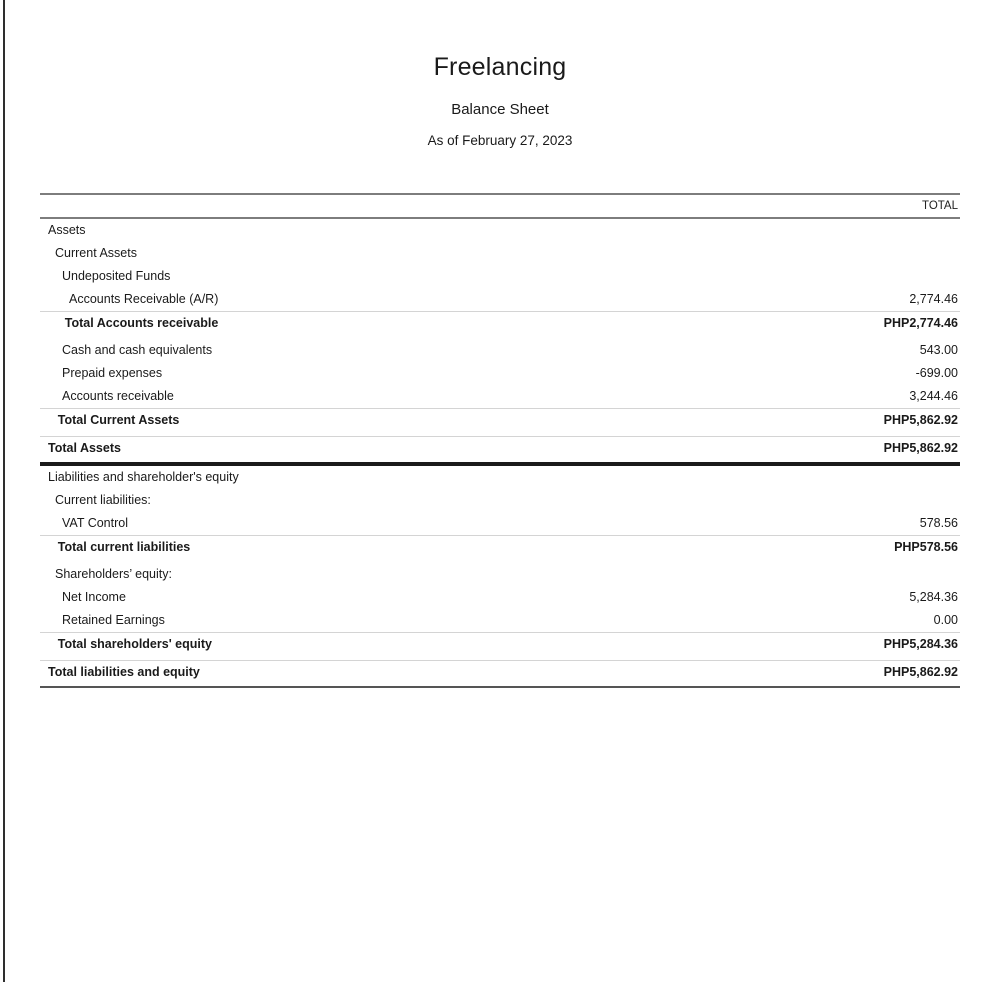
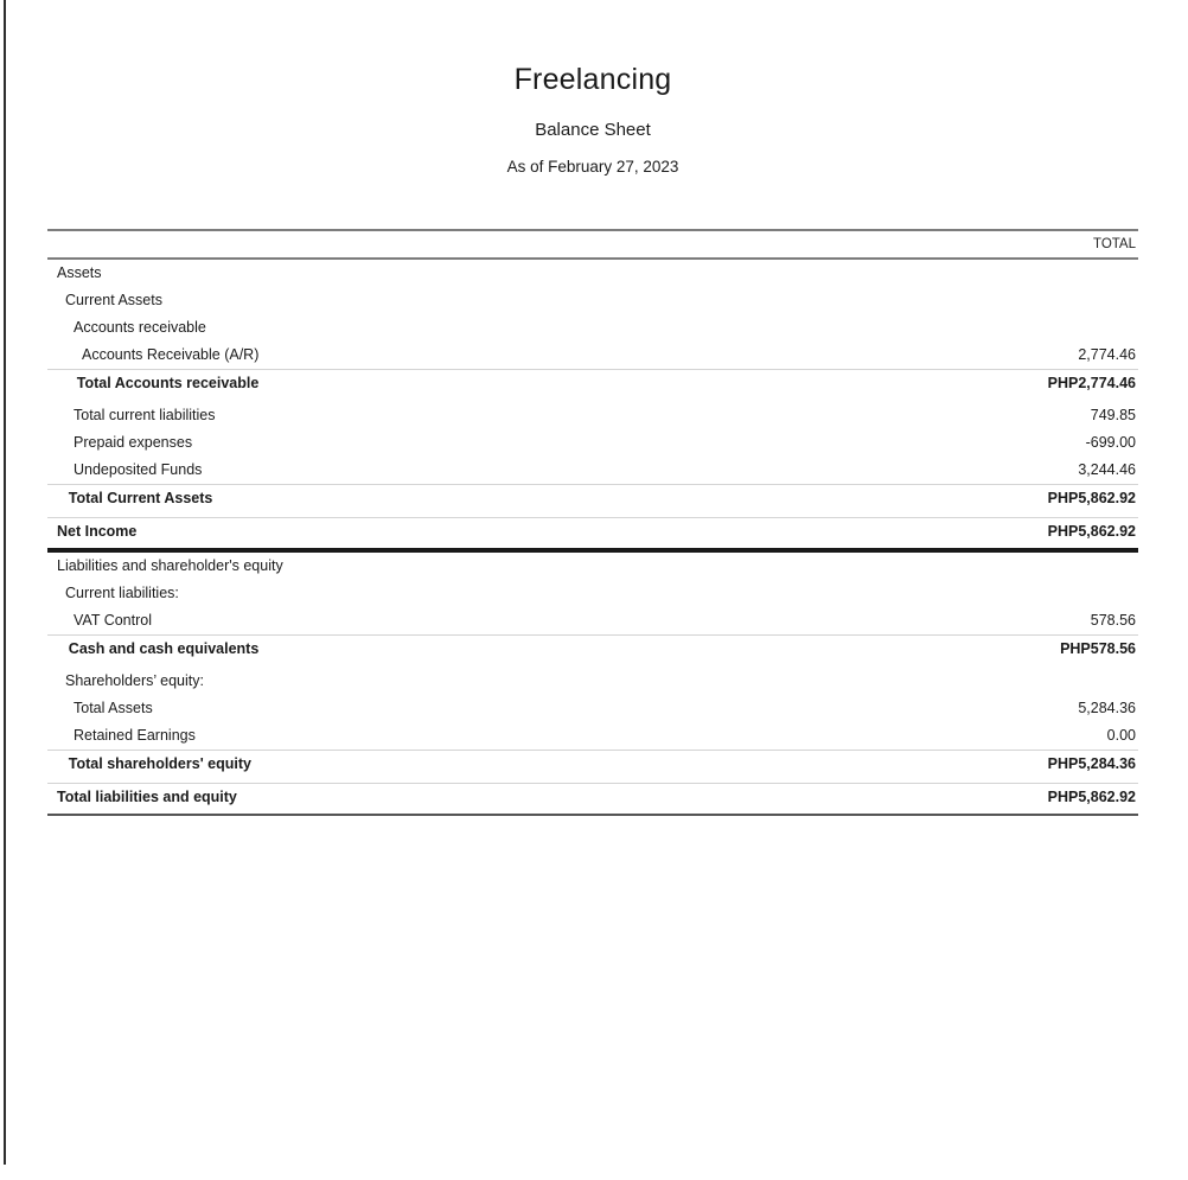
  Freelancing
  Balance Sheet
  As of February 27, 2023
  TOTAL
  Assets
  Current Assets
- Undeposited Funds
+ Accounts receivable
  Accounts Receivable (A/R)
  2,774.46
  Total Accounts receivable
  PHP2,774.46
- Cash and cash equivalents
+ Total current liabilities
- 543.00
+ 749.85
  Prepaid expenses
  -699.00
- Accounts receivable
+ Undeposited Funds
  3,244.46
  Total Current Assets
  PHP5,862.92
- Total Assets
+ Net Income
  PHP5,862.92
  Liabilities and shareholder's equity
  Current liabilities:
  VAT Control
  578.56
- Total current liabilities
+ Cash and cash equivalents
  PHP578.56
  Shareholders’ equity:
- Net Income
+ Total Assets
  5,284.36
  Retained Earnings
  0.00
  Total shareholders' equity
  PHP5,284.36
  Total liabilities and equity
  PHP5,862.92
